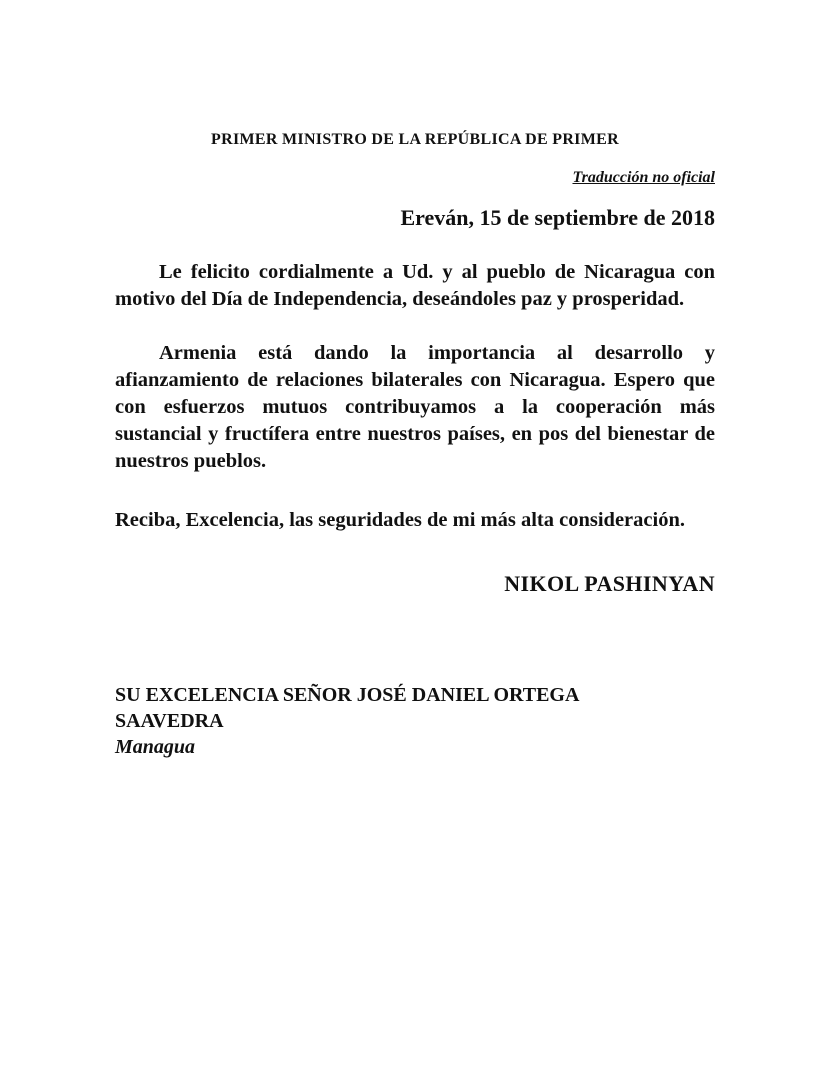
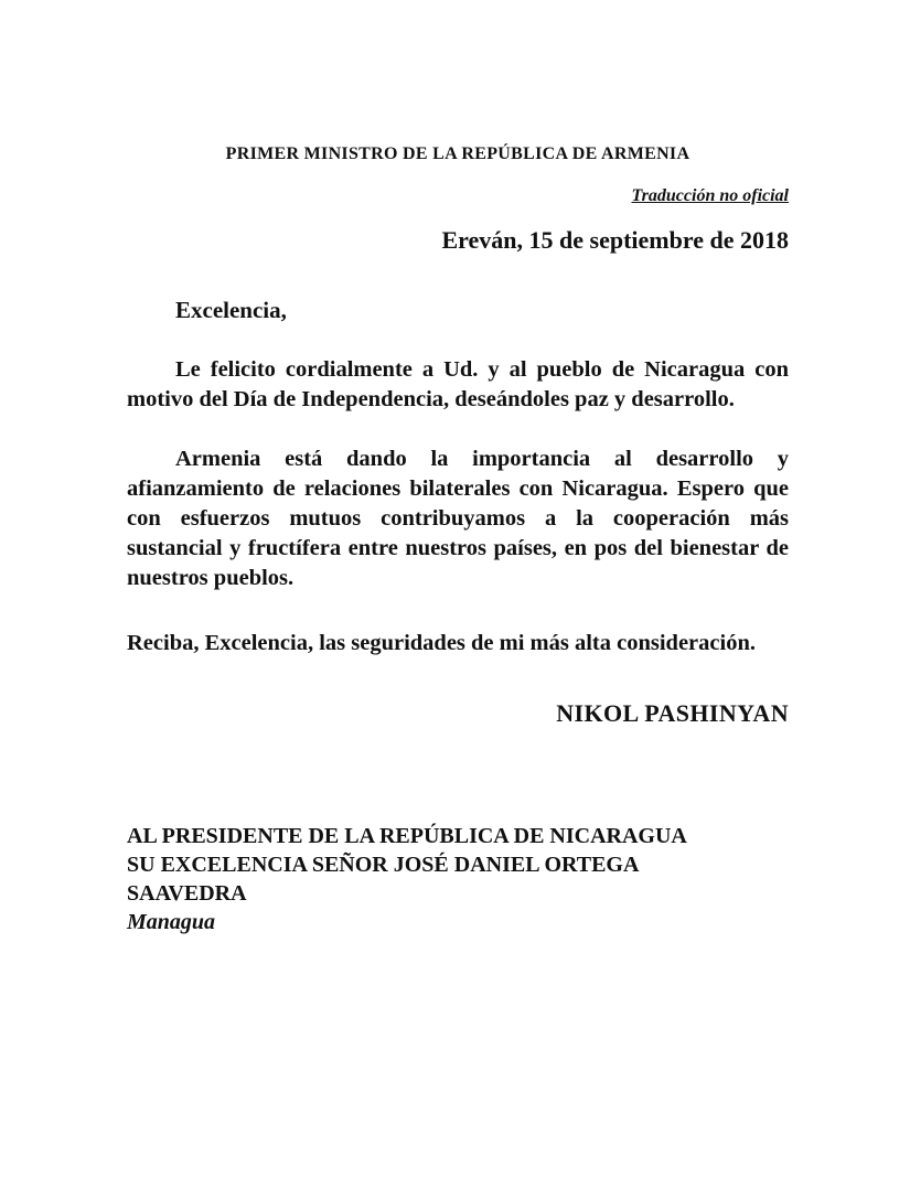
- PRIMER MINISTRO DE LA REPÚBLICA DE PRIMER
+ PRIMER MINISTRO DE LA REPÚBLICA DE ARMENIA
  Traducción no oficial
  Ereván, 15 de septiembre de 2018
+ Excelencia,
- Le felicito cordialmente a Ud. y al pueblo de Nicaragua con motivo del Día de Independencia, deseándoles paz y prosperidad.
+ Le felicito cordialmente a Ud. y al pueblo de Nicaragua con motivo del Día de Independencia, deseándoles paz y desarrollo.
  Armenia está dando la importancia al desarrollo y afianzamiento de relaciones bilaterales con Nicaragua. Espero que con esfuerzos mutuos contribuyamos a la cooperación más sustancial y fructífera entre nuestros países, en pos del bienestar de nuestros pueblos.
  Reciba, Excelencia, las seguridades de mi más alta consideración.
  NIKOL PASHINYAN
+ AL PRESIDENTE DE LA REPÚBLICA DE NICARAGUA
  SU EXCELENCIA SEÑOR JOSÉ DANIEL ORTEGA
  SAAVEDRA
  Managua
